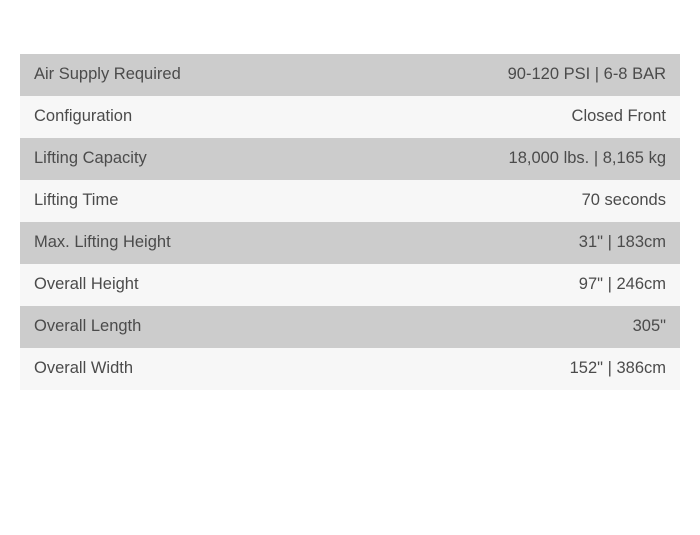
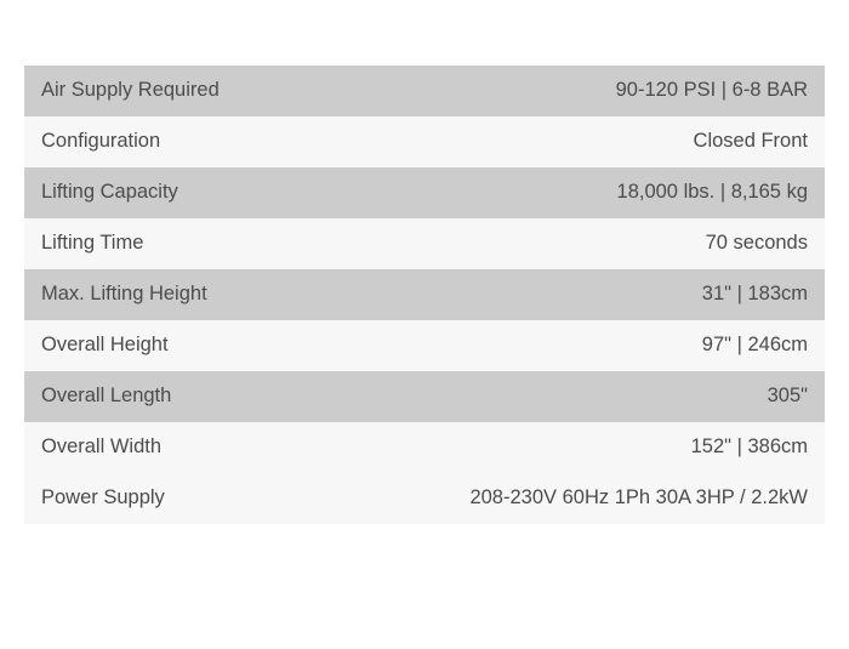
  Air Supply Required	90-120 PSI | 6-8 BAR
  Configuration	Closed Front
  Lifting Capacity	18,000 lbs. | 8,165 kg
  Lifting Time	70 seconds
  Max. Lifting Height	31" | 183cm
  Overall Height	97" | 246cm
  Overall Length	305"
  Overall Width	152" | 386cm
+ Power Supply	208-230V 60Hz 1Ph 30A 3HP / 2.2kW
